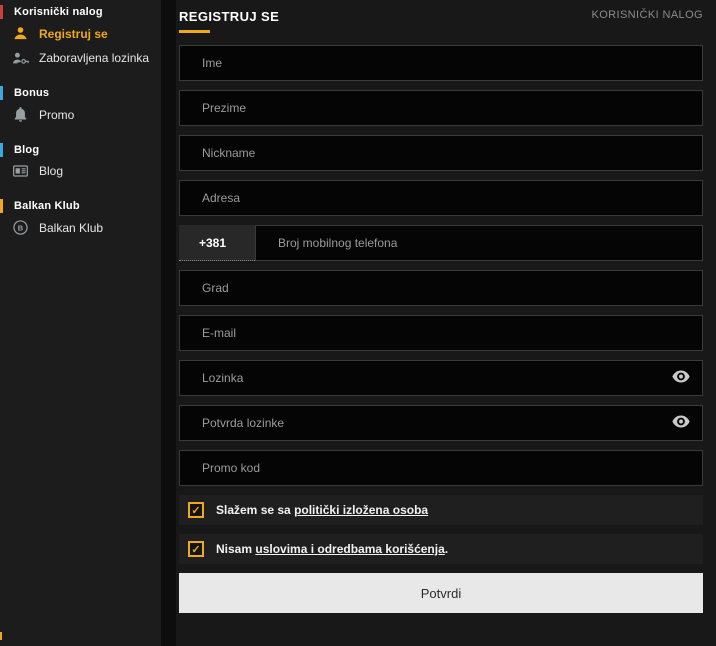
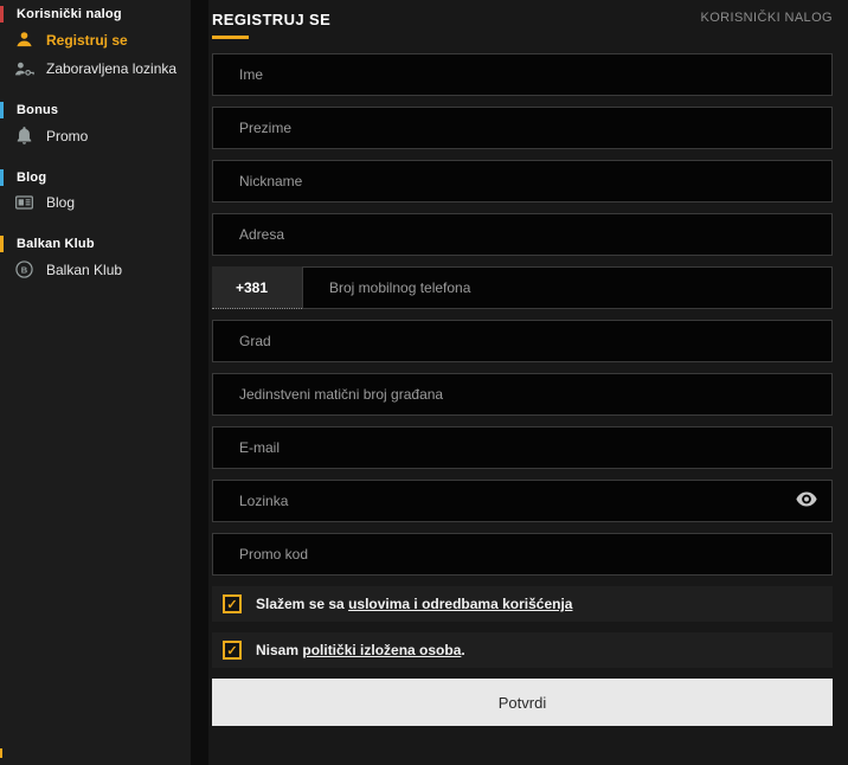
  Korisnički nalog
  Registruj se
  Zaboravljena lozinka
  Bonus
  Promo
  Blog
  Blog
  Balkan Klub
  B
  Balkan Klub
  REGISTRUJ SE
  KORISNIČKI NALOG
  Ime
  Prezime
  Nickname
  Adresa
  +381
  Broj mobilnog telefona
  Grad
+ Jedinstveni matični broj građana
  E-mail
  Lozinka
- Potvrda lozinke
  Promo kod
  ✓
- Slažem se sa politički izložena osoba
+ Slažem se sa uslovima i odredbama korišćenja
  ✓
- Nisam uslovima i odredbama korišćenja.
+ Nisam politički izložena osoba.
  Potvrdi
